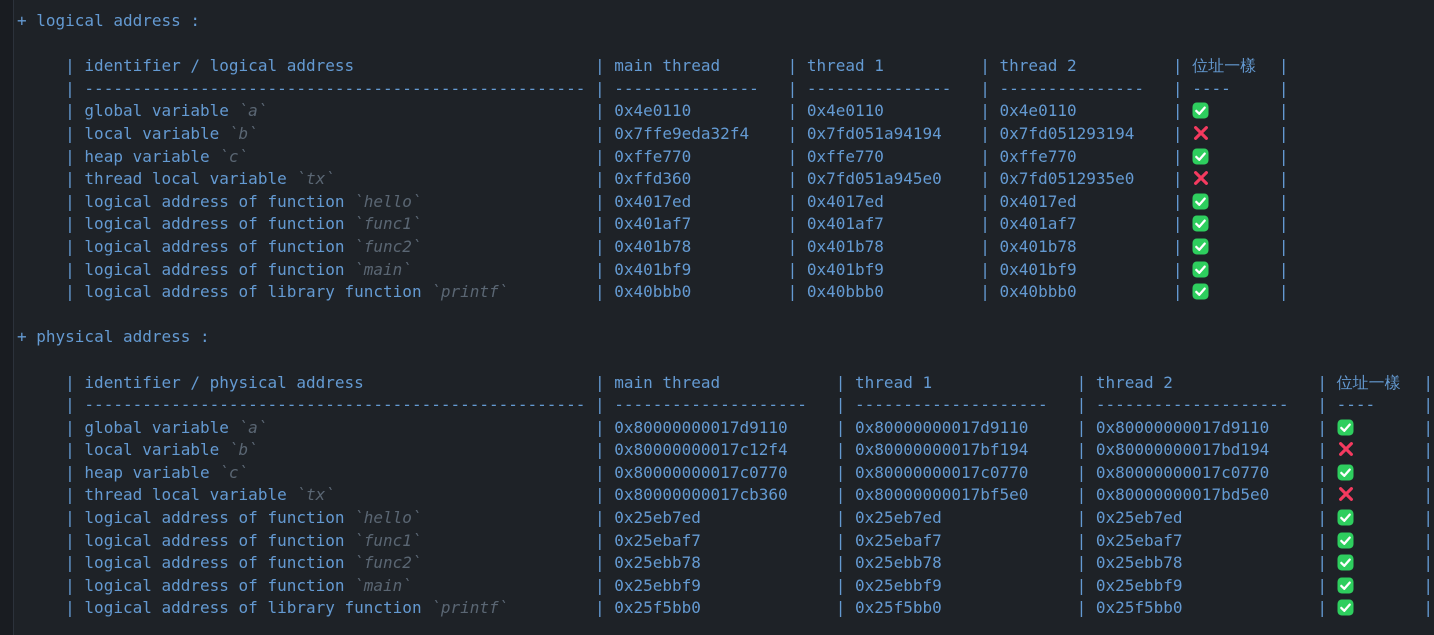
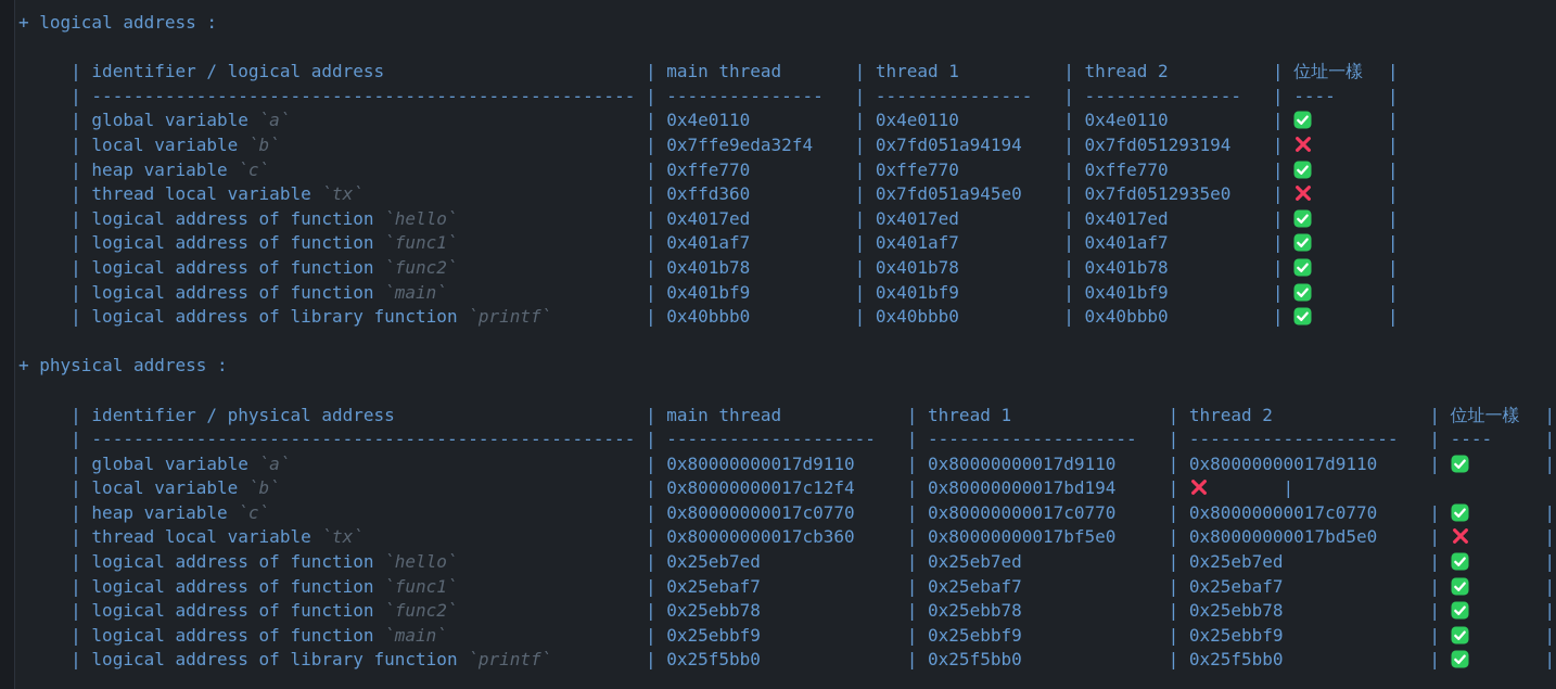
  + logical address :
  | identifier / logical address
  | main thread
  | thread 1
  | thread 2
  | 位址一樣
  |
  | ----------------------------------------------------
  | ---------------
  | ---------------
  | ---------------
  | ----
  |
  | global variable `a`
  | 0x4e0110
  | 0x4e0110
  | 0x4e0110
  |
  |
  | local variable `b`
  | 0x7ffe9eda32f4
  | 0x7fd051a94194
  | 0x7fd051293194
  |
  |
  | heap variable `c`
  | 0xffe770
  | 0xffe770
  | 0xffe770
  |
  |
  | thread local variable `tx`
  | 0xffd360
  | 0x7fd051a945e0
  | 0x7fd0512935e0
  |
  |
  | logical address of function `hello`
  | 0x4017ed
  | 0x4017ed
  | 0x4017ed
  |
  |
  | logical address of function `func1`
  | 0x401af7
  | 0x401af7
  | 0x401af7
  |
  |
  | logical address of function `func2`
  | 0x401b78
  | 0x401b78
  | 0x401b78
  |
  |
  | logical address of function `main`
  | 0x401bf9
  | 0x401bf9
  | 0x401bf9
  |
  |
  | logical address of library function `printf`
  | 0x40bbb0
  | 0x40bbb0
  | 0x40bbb0
  |
  |
  + physical address :
  | identifier / physical address
  | main thread
  | thread 1
  | thread 2
  | 位址一樣
  |
  | ----------------------------------------------------
  | --------------------
  | --------------------
  | --------------------
  | ----
  |
  | global variable `a`
  | 0x80000000017d9110
  | 0x80000000017d9110
  | 0x80000000017d9110
  |
  |
  | local variable `b`
  | 0x80000000017c12f4
- | 0x80000000017bf194
  | 0x80000000017bd194
  |
  |
  | heap variable `c`
  | 0x80000000017c0770
  | 0x80000000017c0770
  | 0x80000000017c0770
  |
  |
  | thread local variable `tx`
  | 0x80000000017cb360
  | 0x80000000017bf5e0
  | 0x80000000017bd5e0
  |
  |
  | logical address of function `hello`
  | 0x25eb7ed
  | 0x25eb7ed
  | 0x25eb7ed
  |
  |
  | logical address of function `func1`
  | 0x25ebaf7
  | 0x25ebaf7
  | 0x25ebaf7
  |
  |
  | logical address of function `func2`
  | 0x25ebb78
  | 0x25ebb78
  | 0x25ebb78
  |
  |
  | logical address of function `main`
  | 0x25ebbf9
  | 0x25ebbf9
  | 0x25ebbf9
  |
  |
  | logical address of library function `printf`
  | 0x25f5bb0
  | 0x25f5bb0
  | 0x25f5bb0
  |
  |
